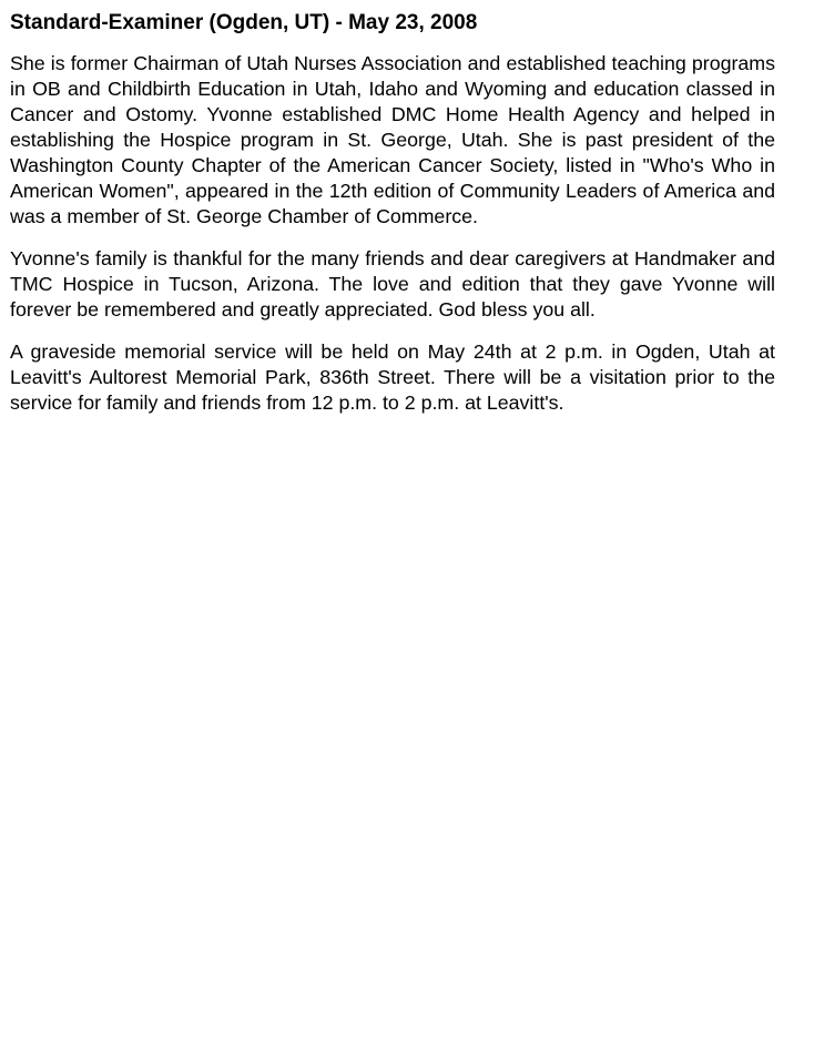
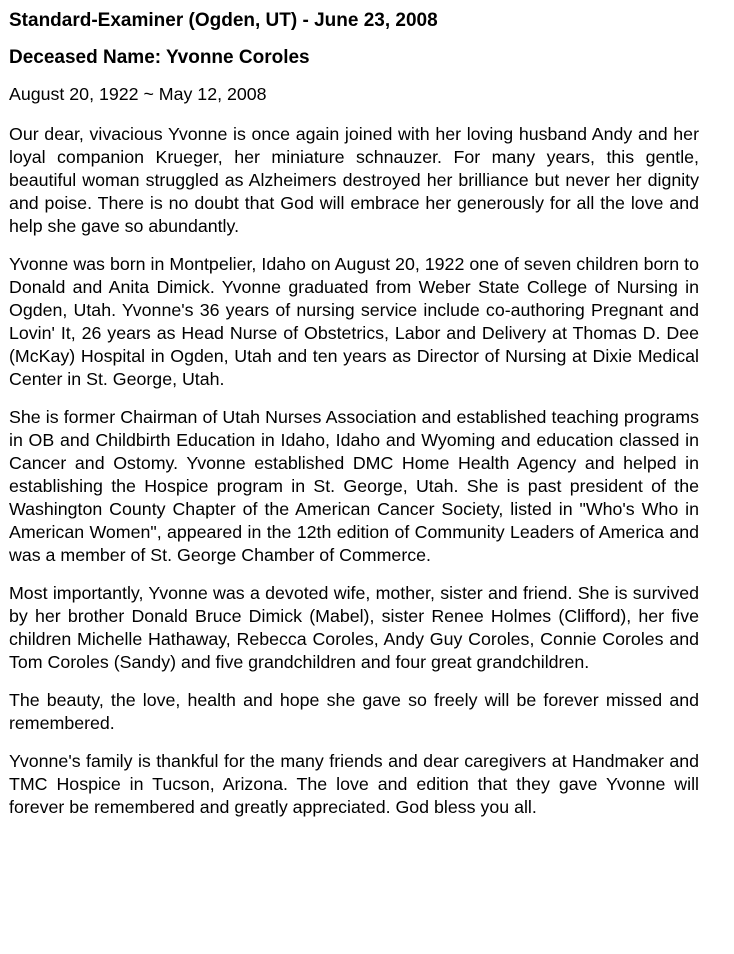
- Standard-Examiner (Ogden, UT) - May 23, 2008
+ Standard-Examiner (Ogden, UT) - June 23, 2008
+ Deceased Name: Yvonne Coroles
+ August 20, 1922 ~ May 12, 2008
+ Our dear, vivacious Yvonne is once again joined with her loving husband Andy and her loyal companion Krueger, her miniature schnauzer. For many years, this gentle, beautiful woman struggled as Alzheimers destroyed her brilliance but never her dignity and poise. There is no doubt that God will embrace her generously for all the love and help she gave so abundantly.
+ Yvonne was born in Montpelier, Idaho on August 20, 1922 one of seven children born to Donald and Anita Dimick. Yvonne graduated from Weber State College of Nursing in Ogden, Utah. Yvonne's 36 years of nursing service include co-au­thoring Pregnant and Lovin' It, 26 years as Head Nurse of Obstetrics, Labor and Delivery at Thomas D. Dee (McKay) Hospital in Ogden, Utah and ten years as Director of Nursing at Dixie Medical Center in St. George, Utah.
- She is former Chairman of Utah Nurses Association and established teaching programs in OB and Childbirth Education in Utah, Idaho and Wyoming and education classed in Cancer and Ostomy. Yvonne established DMC Home Health Agency and helped in establishing the Hospice program in St. George, Utah. She is past president of the Washington County Chapter of the American Cancer Society, listed in "Who's Who in American Women", appeared in the 12th edition of Community Leaders of America and was a member of St. George Chamber of Commerce.
+ She is former Chairman of Utah Nurses Association and established teaching programs in OB and Childbirth Education in Idaho, Idaho and Wyoming and education classed in Cancer and Ostomy. Yvonne established DMC Home Health Agency and helped in establishing the Hospice program in St. George, Utah. She is past president of the Washington County Chapter of the American Cancer Society, listed in "Who's Who in American Women", appeared in the 12th edition of Community Leaders of America and was a member of St. George Chamber of Commerce.
+ Most importantly, Yvonne was a devoted wife, mother, sister and friend. She is survived by her brother Donald Bruce Dimick (Mabel), sister Renee Holmes (Clifford), her five children Michelle Hathaway, Rebecca Coroles, Andy Guy Coroles, Connie Coroles and Tom Coroles (Sandy) and five grandchildren and four great grandchildren.
+ The beauty, the love, health and hope she gave so freely will be forever missed and remembered.
  Yvonne's family is thankful for the many friends and dear caregivers at Handmaker and TMC Hospice in Tucson, Arizona. The love and edition that they gave Yvonne will forever be remembered and greatly appreciated. God bless you all.
- A graveside memorial service will be held on May 24th at 2 p.m. in Ogden, Utah at Leavitt's Aultorest Memorial Park, 836th Street. There will be a visitation prior to the service for family and friends from 12 p.m. to 2 p.m. at Leavitt's.
